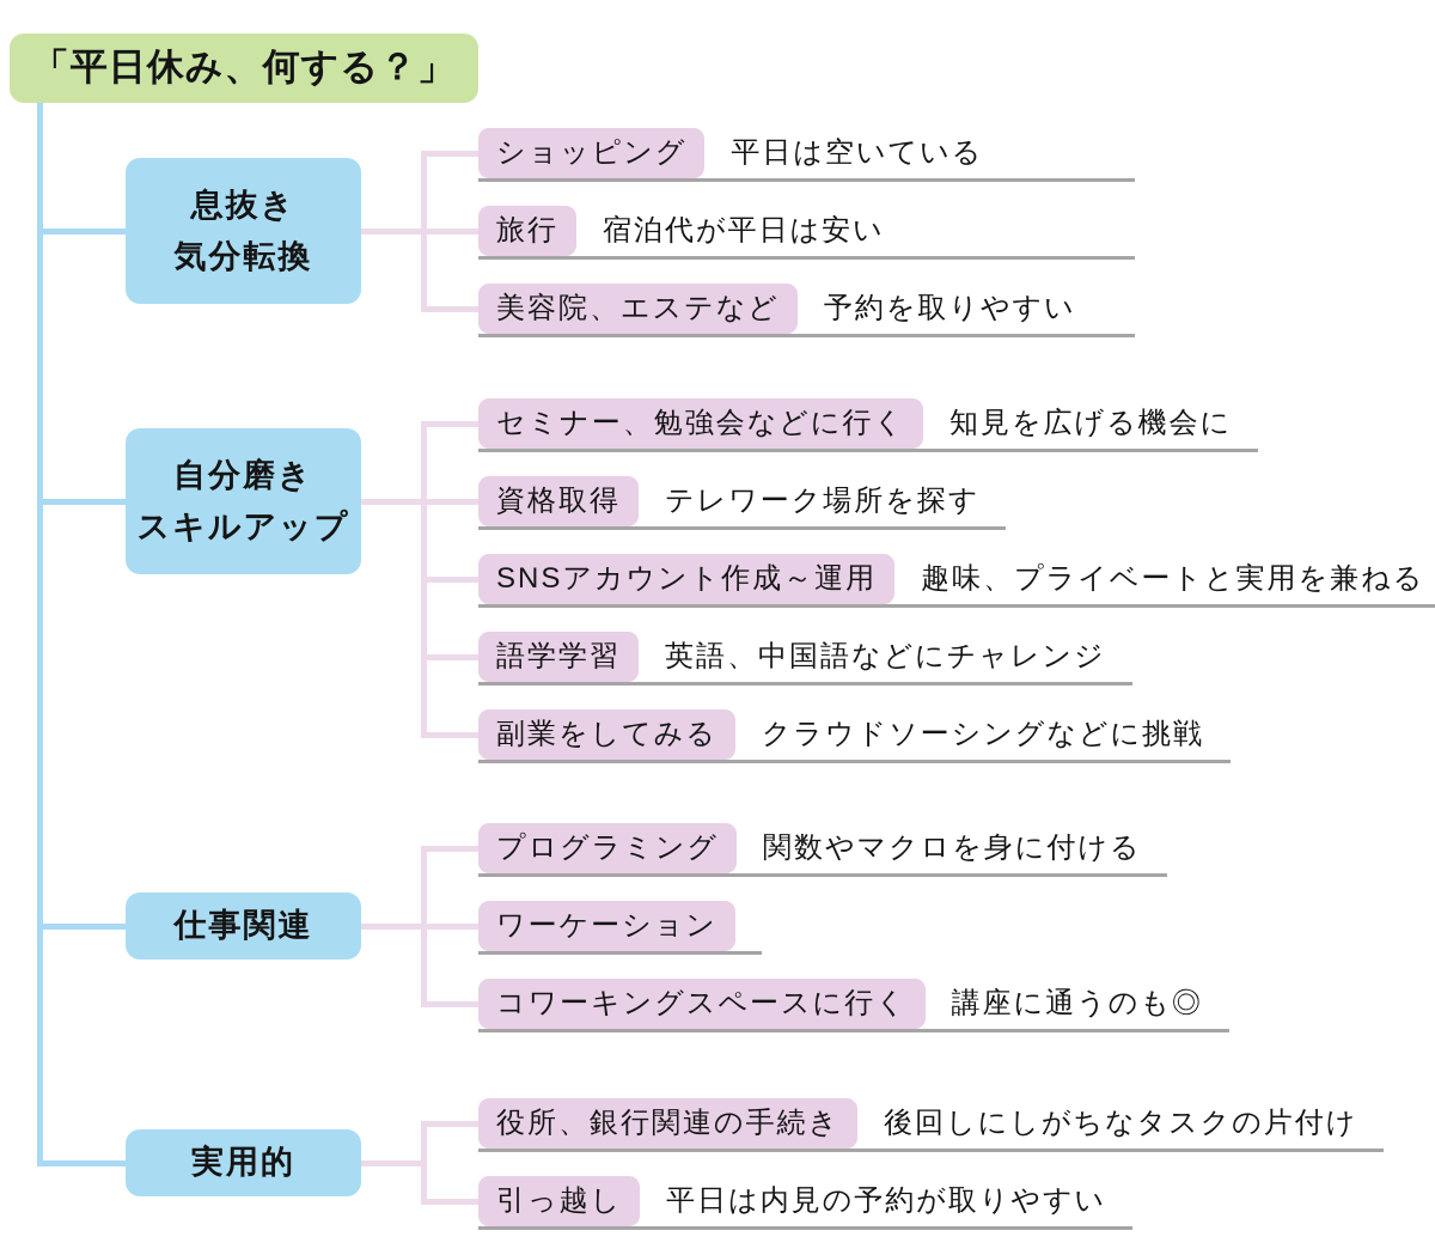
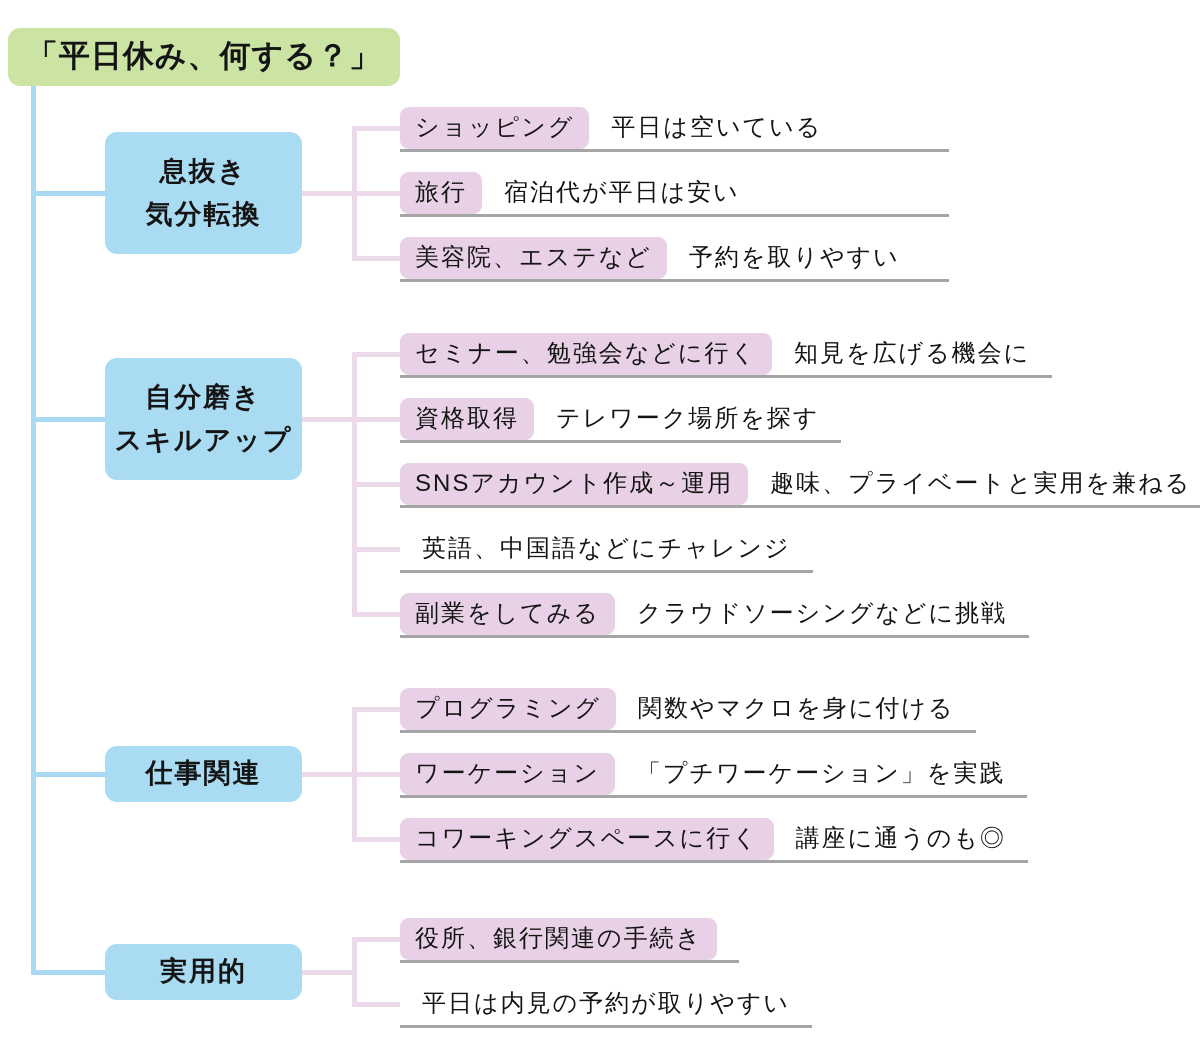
  「平日休み、何する？」
  息抜き
  気分転換
  ショッピング
  平日は空いている
  旅行
  宿泊代が平日は安い
  美容院、エステなど
  予約を取りやすい
  自分磨き
  スキルアップ
  セミナー、勉強会などに行く
  知見を広げる機会に
  資格取得
  テレワーク場所を探す
  SNSアカウント作成～運用
  趣味、プライベートと実用を兼ねる
- 語学学習
  英語、中国語などにチャレンジ
  副業をしてみる
  クラウドソーシングなどに挑戦
  仕事関連
  プログラミング
  関数やマクロを身に付ける
  ワーケーション
+ 「プチワーケーション」を実践
  コワーキングスペースに行く
  講座に通うのも◎
  実用的
  役所、銀行関連の手続き
- 後回しにしがちなタスクの片付け
- 引っ越し
  平日は内見の予約が取りやすい
